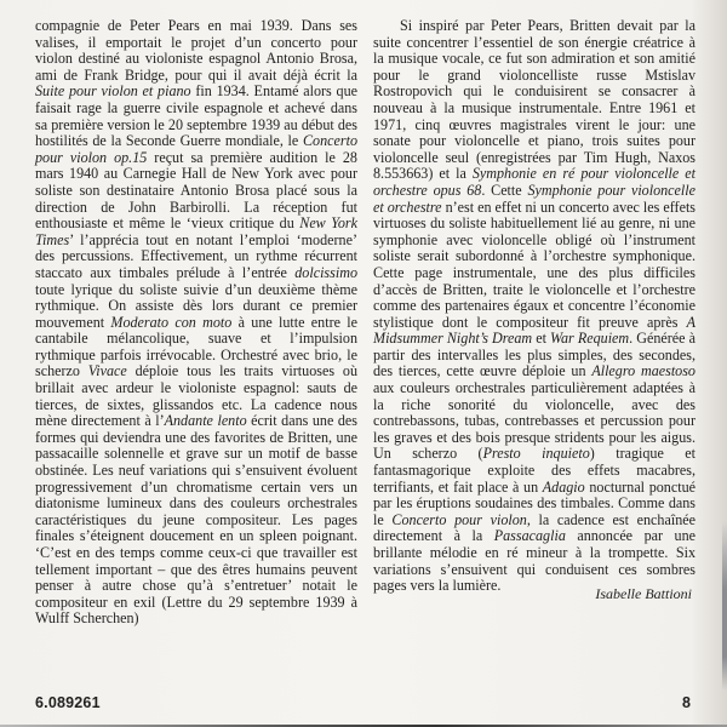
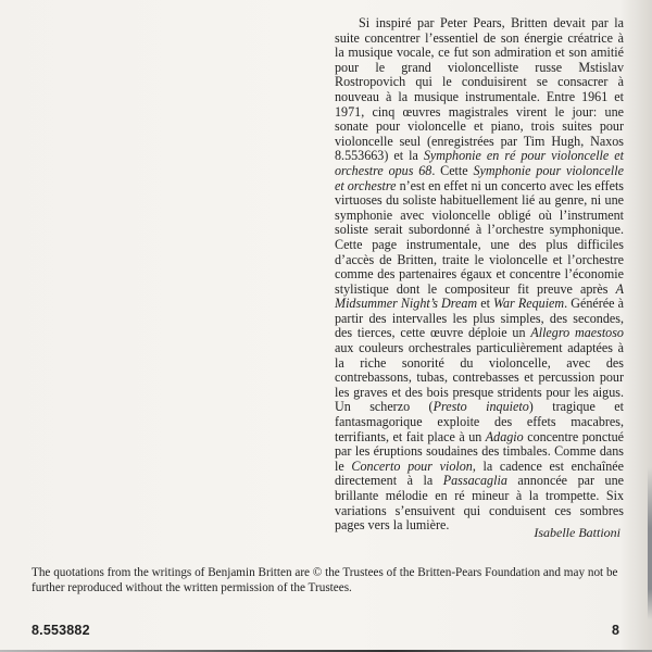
- compagnie de Peter Pears en mai 1939. Dans ses valises, il emportait le projet d’un concerto pour violon destiné au violoniste espagnol Antonio Brosa, ami de Frank Bridge, pour qui il avait déjà écrit la Suite pour violon et piano fin 1934. Entamé alors que faisait rage la guerre civile espagnole et achevé dans sa première version le 20 septembre 1939 au début des hostilités de la Seconde Guerre mondiale, le Concerto pour violon op.15 reçut sa première audition le 28 mars 1940 au Carnegie Hall de New York avec pour soliste son destinataire Antonio Brosa placé sous la direction de John Barbirolli. La réception fut enthousiaste et même le ‘vieux critique du New York Times’ l’apprécia tout en notant l’emploi ‘moderne’ des percussions. Effectivement, un rythme récurrent staccato aux timbales prélude à l’entrée dolcissimo toute lyrique du soliste suivie d’un deuxième thème rythmique. On assiste dès lors durant ce premier mouvement Moderato con moto à une lutte entre le cantabile mélancolique, suave et l’impulsion rythmique parfois irrévocable. Orchestré avec brio, le scherzo Vivace déploie tous les traits virtuoses où brillait avec ardeur le violoniste espagnol: sauts de tierces, de sixtes, glissandos etc. La cadence nous mène directement à l’Andante lento écrit dans une des formes qui deviendra une des favorites de Britten, une passacaille solennelle et grave sur un motif de basse obstinée. Les neuf variations qui s’ensuivent évoluent progressivement d’un chromatisme certain vers un diatonisme lumineux dans des couleurs orchestrales caractéristiques du jeune compositeur. Les pages finales s’éteignent doucement en un spleen poignant. ‘C’est en des temps comme ceux-ci que travailler est tellement important – que des êtres humains peuvent penser à autre chose qu’à s’entretuer’ notait le compositeur en exil (Lettre du 29 septembre 1939 à Wulff Scherchen)
- Si inspiré par Peter Pears, Britten devait par la suite concentrer l’essentiel de son énergie créatrice à la musique vocale, ce fut son admiration et son amitié pour le grand violoncelliste russe Mstislav Rostropovich qui le conduisirent se consacrer à nouveau à la musique instrumentale. Entre 1961 et 1971, cinq œuvres magistrales virent le jour: une sonate pour violoncelle et piano, trois suites pour violoncelle seul (enregistrées par Tim Hugh, Naxos 8.553663) et la Symphonie en ré pour violoncelle et orchestre opus 68. Cette Symphonie pour violoncelle et orchestre n’est en effet ni un concerto avec les effets virtuoses du soliste habituellement lié au genre, ni une symphonie avec violoncelle obligé où l’instrument soliste serait subordonné à l’orchestre symphonique. Cette page instrumentale, une des plus difficiles d’accès de Britten, traite le violoncelle et l’orchestre comme des partenaires égaux et concentre l’économie stylistique dont le compositeur fit preuve après A Midsummer Night’s Dream et War Requiem. Générée à partir des intervalles les plus simples, des secondes, des tierces, cette œuvre déploie un Allegro maestoso aux couleurs orchestrales particulièrement adaptées à la riche sonorité du violoncelle, avec des contrebassons, tubas, contrebasses et percussion pour les graves et des bois presque stridents pour les aigus. Un scherzo (Presto inquieto) tragique et fantasmagorique exploite des effets macabres, terrifiants, et fait place à un Adagio nocturnal ponctué par les éruptions soudaines des timbales. Comme dans le Concerto pour violon, la cadence est enchaînée directement à la Passacaglia annoncée par une brillante mélodie en ré mineur à la trompette. Six variations s’ensuivent qui conduisent ces sombres pages vers la lumière.
+ Si inspiré par Peter Pears, Britten devait par la suite concentrer l’essentiel de son énergie créatrice à la musique vocale, ce fut son admiration et son amitié pour le grand violoncelliste russe Mstislav Rostropovich qui le conduisirent se consacrer à nouveau à la musique instrumentale. Entre 1961 et 1971, cinq œuvres magistrales virent le jour: une sonate pour violoncelle et piano, trois suites pour violoncelle seul (enregistrées par Tim Hugh, Naxos 8.553663) et la Symphonie en ré pour violoncelle et orchestre opus 68. Cette Symphonie pour violoncelle et orchestre n’est en effet ni un concerto avec les effets virtuoses du soliste habituellement lié au genre, ni une symphonie avec violoncelle obligé où l’instrument soliste serait subordonné à l’orchestre symphonique. Cette page instrumentale, une des plus difficiles d’accès de Britten, traite le violoncelle et l’orchestre comme des partenaires égaux et concentre l’économie stylistique dont le compositeur fit preuve après A Midsummer Night’s Dream et War Requiem. Générée à partir des intervalles les plus simples, des secondes, des tierces, cette œuvre déploie un Allegro maestoso aux couleurs orchestrales particulièrement adaptées à la riche sonorité du violoncelle, avec des contrebassons, tubas, contrebasses et percussion pour les graves et des bois presque stridents pour les aigus. Un scherzo (Presto inquieto) tragique et fantasmagorique exploite des effets macabres, terrifiants, et fait place à un Adagio concentre ponctué par les éruptions soudaines des timbales. Comme dans le Concerto pour violon, la cadence est enchaînée directement à la Passacaglia annoncée par une brillante mélodie en ré mineur à la trompette. Six variations s’ensuivent qui conduisent ces sombres pages vers la lumière.
  Isabelle Battioni
+ The quotations from the writings of Benjamin Britten are © the Trustees of the Britten-Pears Foundation and may not be further reproduced without the written permission of the Trustees.
- 6.089261
+ 8.553882
  8
